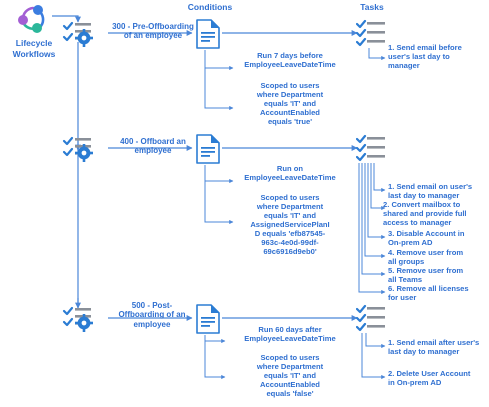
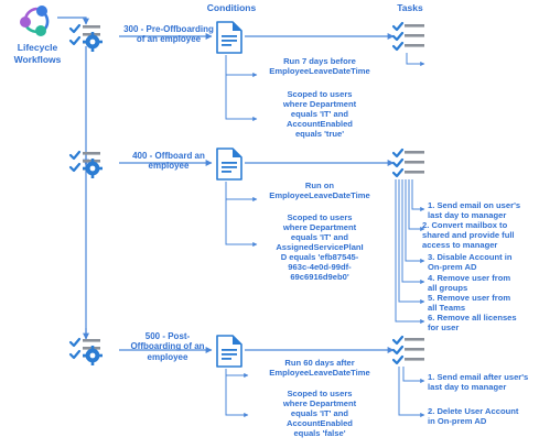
  Lifecycle
  Workflows
  Conditions
  Tasks
  300 - Pre-Offboarding
  of an employee
  Run 7 days before
  EmployeeLeaveDateTime
  Scoped to users
  where Department
  equals 'IT' and
  AccountEnabled
  equals 'true'
- 1. Send email before
- user's last day to
- manager
  400 - Offboard an
  employee
  Run on
  EmployeeLeaveDateTime
  Scoped to users
  where Department
  equals 'IT' and
  AssignedServicePlanI
  D equals 'efb87545-
  963c-4e0d-99df-
  69c6916d9eb0'
  1. Send email on user's
  last day to manager
  2. Convert mailbox to
  shared and provide full
  access to manager
  3. Disable Account in
  On-prem AD
  4. Remove user from
  all groups
  5. Remove user from
  all Teams
  6. Remove all licenses
  for user
  500 - Post-
  Offboarding of an
  employee
  Run 60 days after
  EmployeeLeaveDateTime
  Scoped to users
  where Department
  equals 'IT' and
  AccountEnabled
  equals 'false'
  1. Send email after user's
  last day to manager
  2. Delete User Account
  in On-prem AD
